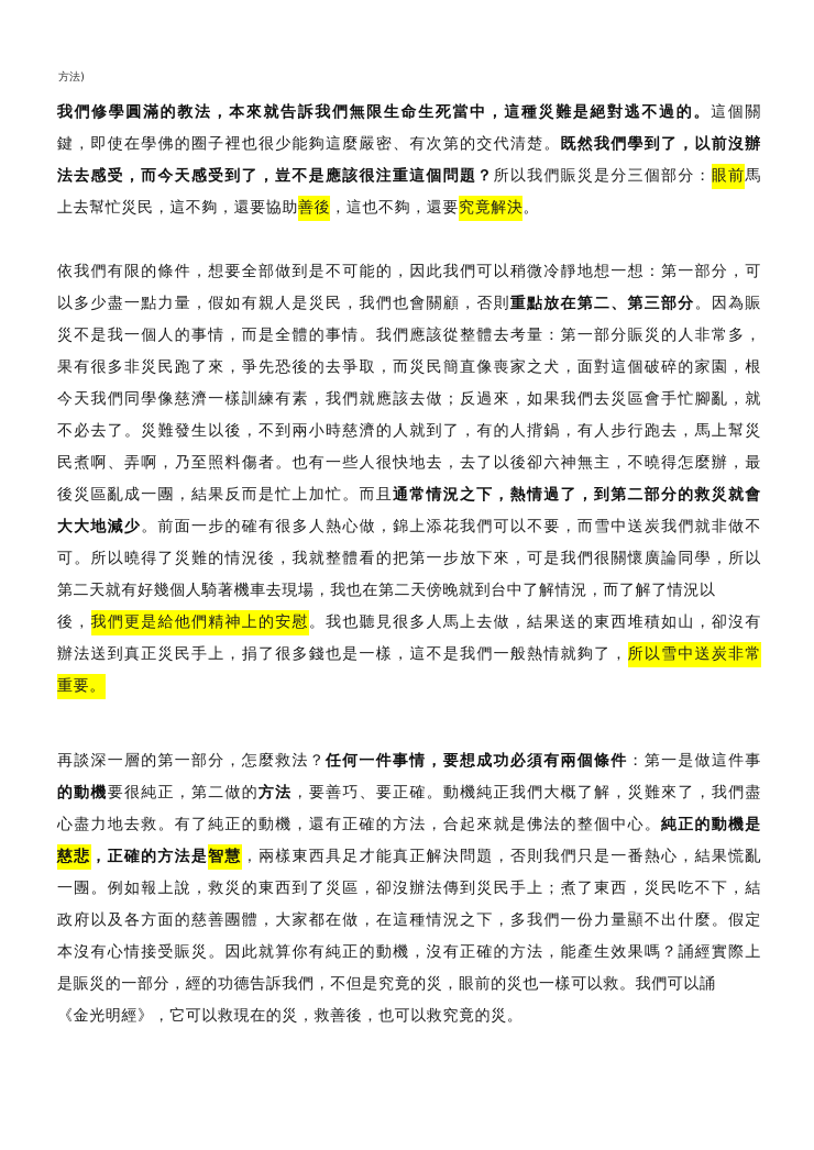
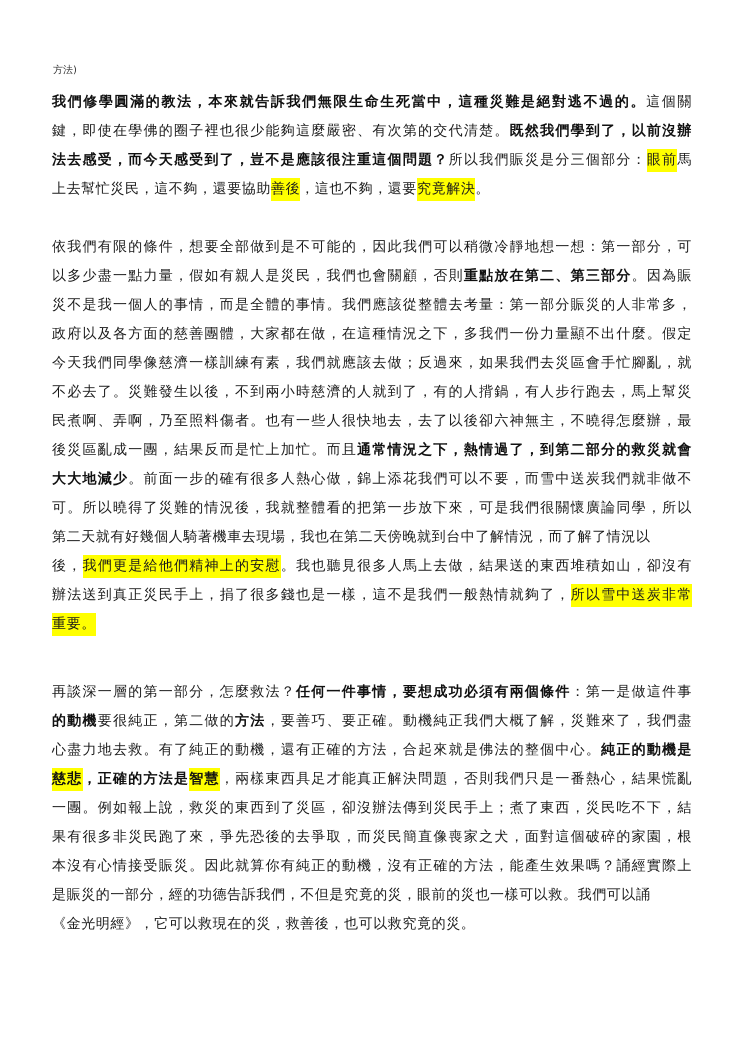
  方法)
  我們修學圓滿的教法，本來就告訴我們無限生命生死當中，這種災難是絕對逃不過的。這個關
  鍵，即使在學佛的圈子裡也很少能夠這麼嚴密、有次第的交代清楚。既然我們學到了，以前沒辦
  法去感受，而今天感受到了，豈不是應該很注重這個問題？所以我們賑災是分三個部分：眼前馬
  上去幫忙災民，這不夠，還要協助善後，這也不夠，還要究竟解決。
  依我們有限的條件，想要全部做到是不可能的，因此我們可以稍微冷靜地想一想：第一部分，可
  以多少盡一點力量，假如有親人是災民，我們也會關顧，否則重點放在第二、第三部分。因為賑
  災不是我一個人的事情，而是全體的事情。我們應該從整體去考量：第一部分賑災的人非常多，
- 果有很多非災民跑了來，爭先恐後的去爭取，而災民簡直像喪家之犬，面對這個破碎的家園，根
+ 政府以及各方面的慈善團體，大家都在做，在這種情況之下，多我們一份力量顯不出什麼。假定
  今天我們同學像慈濟一樣訓練有素，我們就應該去做；反過來，如果我們去災區會手忙腳亂，就
  不必去了。災難發生以後，不到兩小時慈濟的人就到了，有的人揹鍋，有人步行跑去，馬上幫災
  民煮啊、弄啊，乃至照料傷者。也有一些人很快地去，去了以後卻六神無主，不曉得怎麼辦，最
  後災區亂成一團，結果反而是忙上加忙。而且通常情況之下，熱情過了，到第二部分的救災就會
  大大地減少。前面一步的確有很多人熱心做，錦上添花我們可以不要，而雪中送炭我們就非做不
  可。所以曉得了災難的情況後，我就整體看的把第一步放下來，可是我們很關懷廣論同學，所以
  第二天就有好幾個人騎著機車去現場，我也在第二天傍晚就到台中了解情況，而了解了情況以
  後，我們更是給他們精神上的安慰。我也聽見很多人馬上去做，結果送的東西堆積如山，卻沒有
  辦法送到真正災民手上，捐了很多錢也是一樣，這不是我們一般熱情就夠了，所以雪中送炭非常
  重要。
  再談深一層的第一部分，怎麼救法？任何一件事情，要想成功必須有兩個條件：第一是做這件事
  的動機要很純正，第二做的方法，要善巧、要正確。動機純正我們大概了解，災難來了，我們盡
  心盡力地去救。有了純正的動機，還有正確的方法，合起來就是佛法的整個中心。純正的動機是
  慈悲，正確的方法是智慧，兩樣東西具足才能真正解決問題，否則我們只是一番熱心，結果慌亂
  一團。例如報上說，救災的東西到了災區，卻沒辦法傳到災民手上；煮了東西，災民吃不下，結
- 政府以及各方面的慈善團體，大家都在做，在這種情況之下，多我們一份力量顯不出什麼。假定
+ 果有很多非災民跑了來，爭先恐後的去爭取，而災民簡直像喪家之犬，面對這個破碎的家園，根
  本沒有心情接受賑災。因此就算你有純正的動機，沒有正確的方法，能產生效果嗎？誦經實際上
  是賑災的一部分，經的功德告訴我們，不但是究竟的災，眼前的災也一樣可以救。我們可以誦
  《金光明經》，它可以救現在的災，救善後，也可以救究竟的災。
